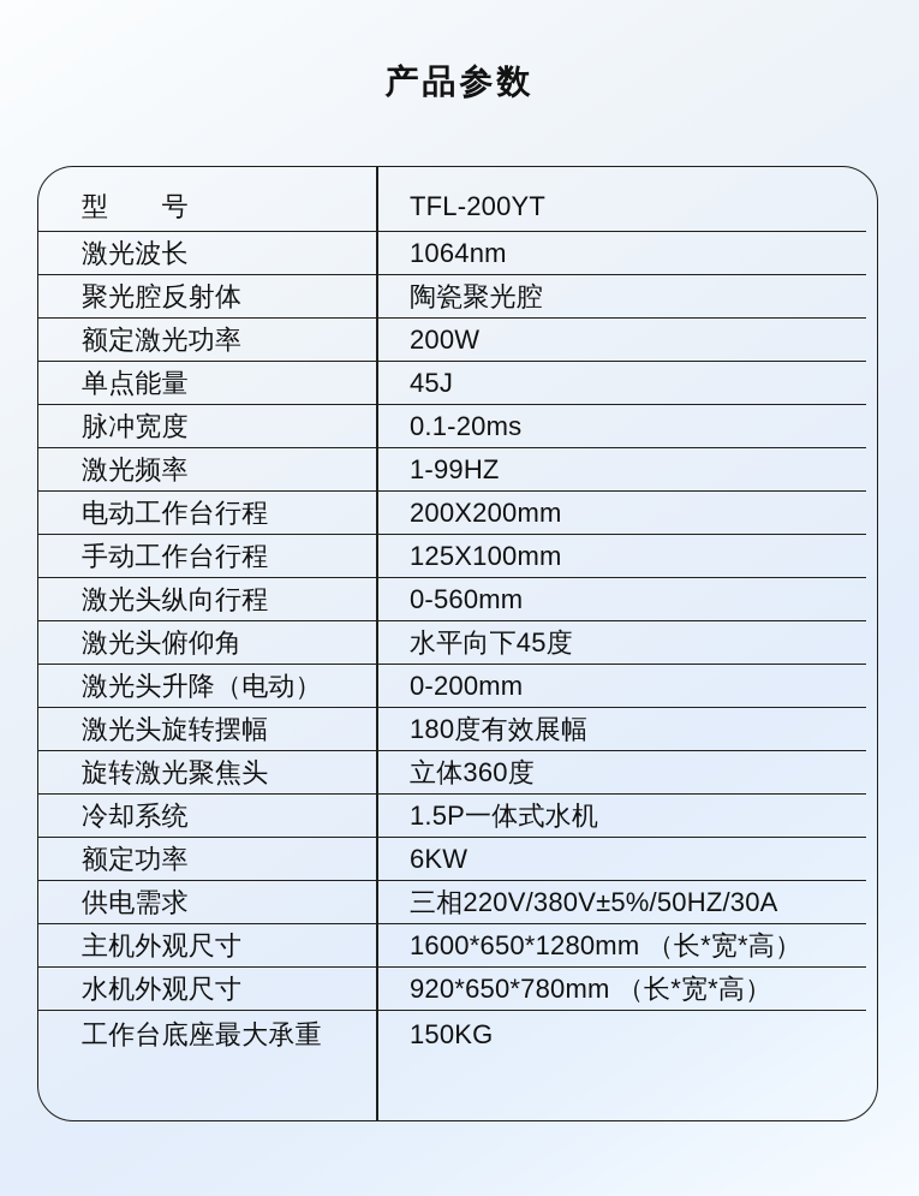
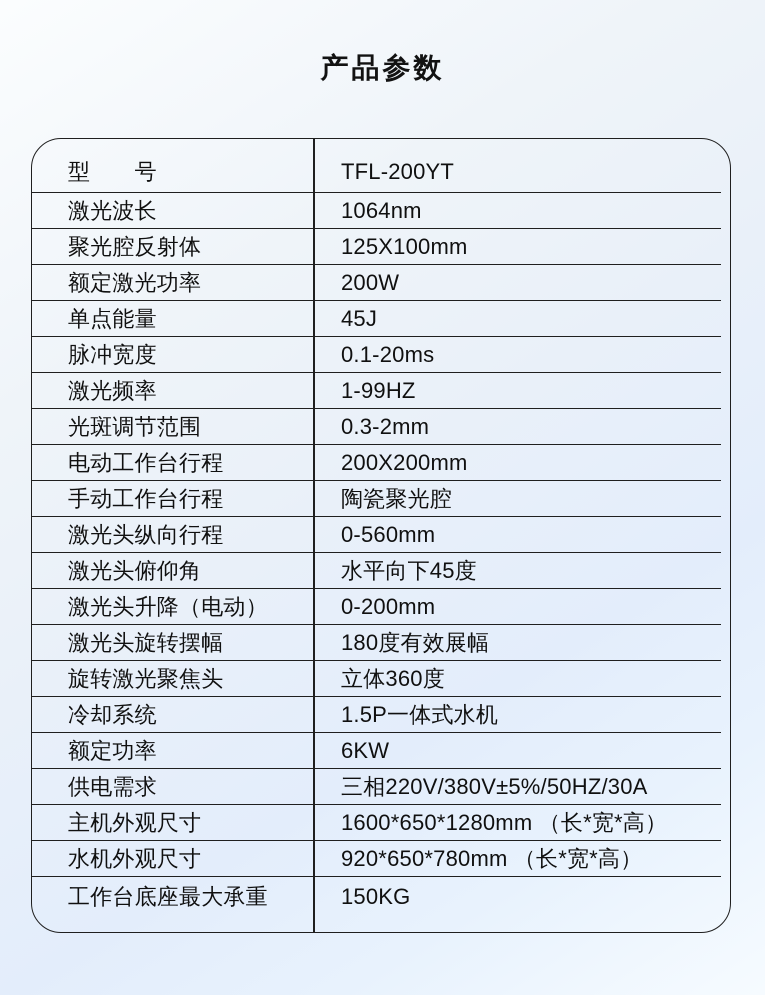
  产品参数
  型 号
  TFL-200YT
  激光波长
  1064nm
  聚光腔反射体
- 陶瓷聚光腔
+ 125X100mm
  额定激光功率
  200W
  单点能量
  45J
  脉冲宽度
  0.1-20ms
  激光频率
  1-99HZ
+ 光斑调节范围
+ 0.3-2mm
  电动工作台行程
  200X200mm
  手动工作台行程
- 125X100mm
+ 陶瓷聚光腔
  激光头纵向行程
  0-560mm
  激光头俯仰角
  水平向下45度
  激光头升降（电动）
  0-200mm
  激光头旋转摆幅
  180度有效展幅
  旋转激光聚焦头
  立体360度
  冷却系统
  1.5P一体式水机
  额定功率
  6KW
  供电需求
  三相220V/380V±5%/50HZ/30A
  主机外观尺寸
  1600*650*1280mm （长*宽*高）
  水机外观尺寸
  920*650*780mm （长*宽*高）
  工作台底座最大承重
  150KG
